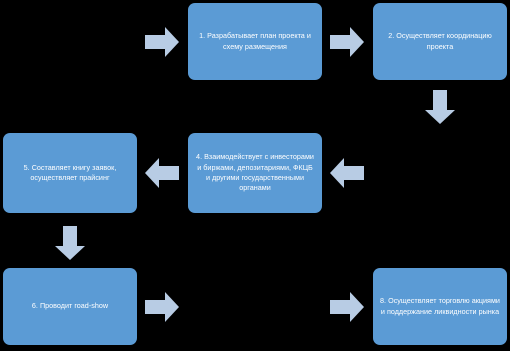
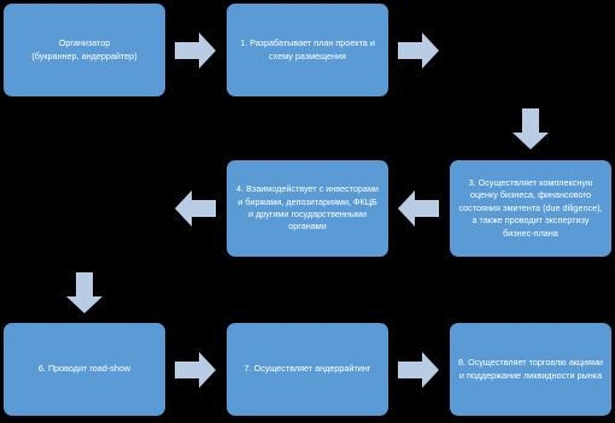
+ Организатор
+ (букраннер, андеррайтер)
  1. Разрабатывает план проекта и схему размещения
- 2. Осуществляет координацию проекта
- 5. Составляет книгу заявок, осуществляет прайсинг
  4. Взаимодействует с инвесторами и биржами, депозитариями, ФКЦБ и другими государственными органами
+ 3. Осуществляет комплексную оценку бизнеса, финансового состояния эмитента (due diligence), а также проводит экспертизу бизнес-плана
  6. Проводит road-show
+ 7. Осуществляет андеррайтинг
  8. Осуществляет торговлю акциями и поддержание ликвидности рынка
